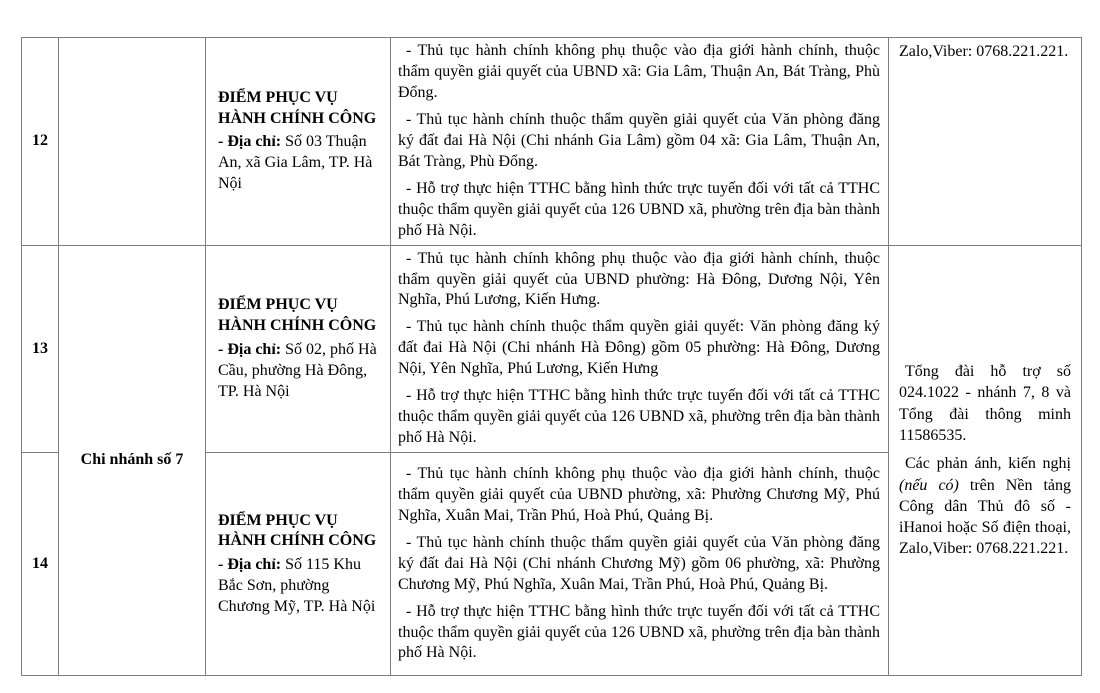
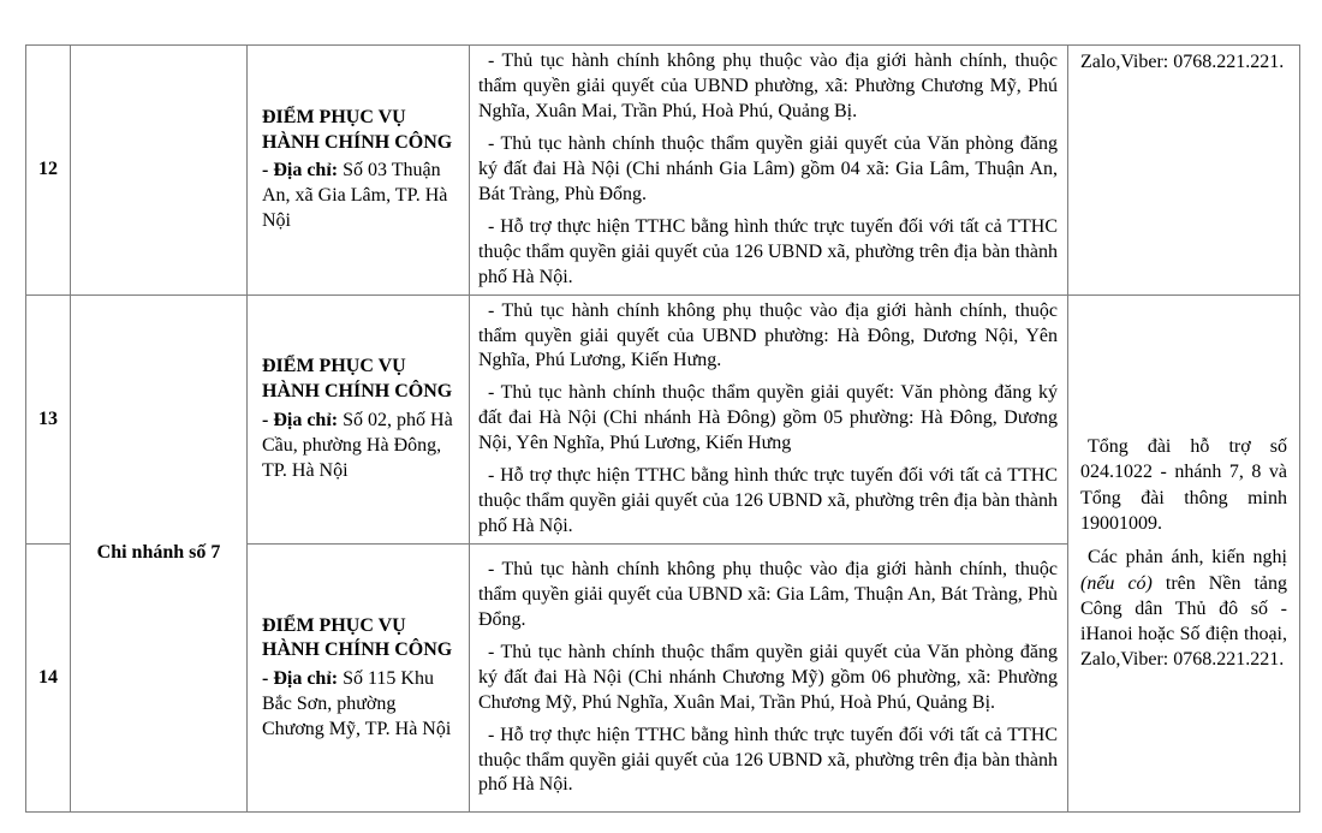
- 12		ĐIỂM PHỤC VỤ HÀNH CHÍNH CÔNG - Địa chỉ: Số 03 Thuận An, xã Gia Lâm, TP. Hà Nội	- Thủ tục hành chính không phụ thuộc vào địa giới hành chính, thuộc thẩm quyền giải quyết của UBND xã: Gia Lâm, Thuận An, Bát Tràng, Phù Đổng. - Thủ tục hành chính thuộc thẩm quyền giải quyết của Văn phòng đăng ký đất đai Hà Nội (Chi nhánh Gia Lâm) gồm 04 xã: Gia Lâm, Thuận An, Bát Tràng, Phù Đổng. - Hỗ trợ thực hiện TTHC bằng hình thức trực tuyến đối với tất cả TTHC thuộc thẩm quyền giải quyết của 126 UBND xã, phường trên địa bàn thành phố Hà Nội.	Zalo,Viber: 0768.221.221.
+ 12		ĐIỂM PHỤC VỤ HÀNH CHÍNH CÔNG - Địa chỉ: Số 03 Thuận An, xã Gia Lâm, TP. Hà Nội	- Thủ tục hành chính không phụ thuộc vào địa giới hành chính, thuộc thẩm quyền giải quyết của UBND phường, xã: Phường Chương Mỹ, Phú Nghĩa, Xuân Mai, Trần Phú, Hoà Phú, Quảng Bị. - Thủ tục hành chính thuộc thẩm quyền giải quyết của Văn phòng đăng ký đất đai Hà Nội (Chi nhánh Gia Lâm) gồm 04 xã: Gia Lâm, Thuận An, Bát Tràng, Phù Đổng. - Hỗ trợ thực hiện TTHC bằng hình thức trực tuyến đối với tất cả TTHC thuộc thẩm quyền giải quyết của 126 UBND xã, phường trên địa bàn thành phố Hà Nội.	Zalo,Viber: 0768.221.221.
- 13	Chi nhánh số 7	ĐIỂM PHỤC VỤ HÀNH CHÍNH CÔNG - Địa chỉ: Số 02, phố Hà Cầu, phường Hà Đông, TP. Hà Nội	- Thủ tục hành chính không phụ thuộc vào địa giới hành chính, thuộc thẩm quyền giải quyết của UBND phường: Hà Đông, Dương Nội, Yên Nghĩa, Phú Lương, Kiến Hưng. - Thủ tục hành chính thuộc thẩm quyền giải quyết: Văn phòng đăng ký đất đai Hà Nội (Chi nhánh Hà Đông) gồm 05 phường: Hà Đông, Dương Nội, Yên Nghĩa, Phú Lương, Kiến Hưng - Hỗ trợ thực hiện TTHC bằng hình thức trực tuyến đối với tất cả TTHC thuộc thẩm quyền giải quyết của 126 UBND xã, phường trên địa bàn thành phố Hà Nội.	Tổng đài hỗ trợ số 024.1022 - nhánh 7, 8 và Tổng đài thông minh 11586535. Các phản ánh, kiến nghị (nếu có) trên Nền tảng Công dân Thủ đô số - iHanoi hoặc Số điện thoại, Zalo,Viber: 0768.221.221.
+ 13	Chi nhánh số 7	ĐIỂM PHỤC VỤ HÀNH CHÍNH CÔNG - Địa chỉ: Số 02, phố Hà Cầu, phường Hà Đông, TP. Hà Nội	- Thủ tục hành chính không phụ thuộc vào địa giới hành chính, thuộc thẩm quyền giải quyết của UBND phường: Hà Đông, Dương Nội, Yên Nghĩa, Phú Lương, Kiến Hưng. - Thủ tục hành chính thuộc thẩm quyền giải quyết: Văn phòng đăng ký đất đai Hà Nội (Chi nhánh Hà Đông) gồm 05 phường: Hà Đông, Dương Nội, Yên Nghĩa, Phú Lương, Kiến Hưng - Hỗ trợ thực hiện TTHC bằng hình thức trực tuyến đối với tất cả TTHC thuộc thẩm quyền giải quyết của 126 UBND xã, phường trên địa bàn thành phố Hà Nội.	Tổng đài hỗ trợ số 024.1022 - nhánh 7, 8 và Tổng đài thông minh 19001009. Các phản ánh, kiến nghị (nếu có) trên Nền tảng Công dân Thủ đô số - iHanoi hoặc Số điện thoại, Zalo,Viber: 0768.221.221.
- 14	ĐIỂM PHỤC VỤ HÀNH CHÍNH CÔNG - Địa chỉ: Số 115 Khu Bắc Sơn, phường Chương Mỹ, TP. Hà Nội	- Thủ tục hành chính không phụ thuộc vào địa giới hành chính, thuộc thẩm quyền giải quyết của UBND phường, xã: Phường Chương Mỹ, Phú Nghĩa, Xuân Mai, Trần Phú, Hoà Phú, Quảng Bị. - Thủ tục hành chính thuộc thẩm quyền giải quyết của Văn phòng đăng ký đất đai Hà Nội (Chi nhánh Chương Mỹ) gồm 06 phường, xã: Phường Chương Mỹ, Phú Nghĩa, Xuân Mai, Trần Phú, Hoà Phú, Quảng Bị. - Hỗ trợ thực hiện TTHC bằng hình thức trực tuyến đối với tất cả TTHC thuộc thẩm quyền giải quyết của 126 UBND xã, phường trên địa bàn thành phố Hà Nội.
+ 14	ĐIỂM PHỤC VỤ HÀNH CHÍNH CÔNG - Địa chỉ: Số 115 Khu Bắc Sơn, phường Chương Mỹ, TP. Hà Nội	- Thủ tục hành chính không phụ thuộc vào địa giới hành chính, thuộc thẩm quyền giải quyết của UBND xã: Gia Lâm, Thuận An, Bát Tràng, Phù Đổng. - Thủ tục hành chính thuộc thẩm quyền giải quyết của Văn phòng đăng ký đất đai Hà Nội (Chi nhánh Chương Mỹ) gồm 06 phường, xã: Phường Chương Mỹ, Phú Nghĩa, Xuân Mai, Trần Phú, Hoà Phú, Quảng Bị. - Hỗ trợ thực hiện TTHC bằng hình thức trực tuyến đối với tất cả TTHC thuộc thẩm quyền giải quyết của 126 UBND xã, phường trên địa bàn thành phố Hà Nội.
